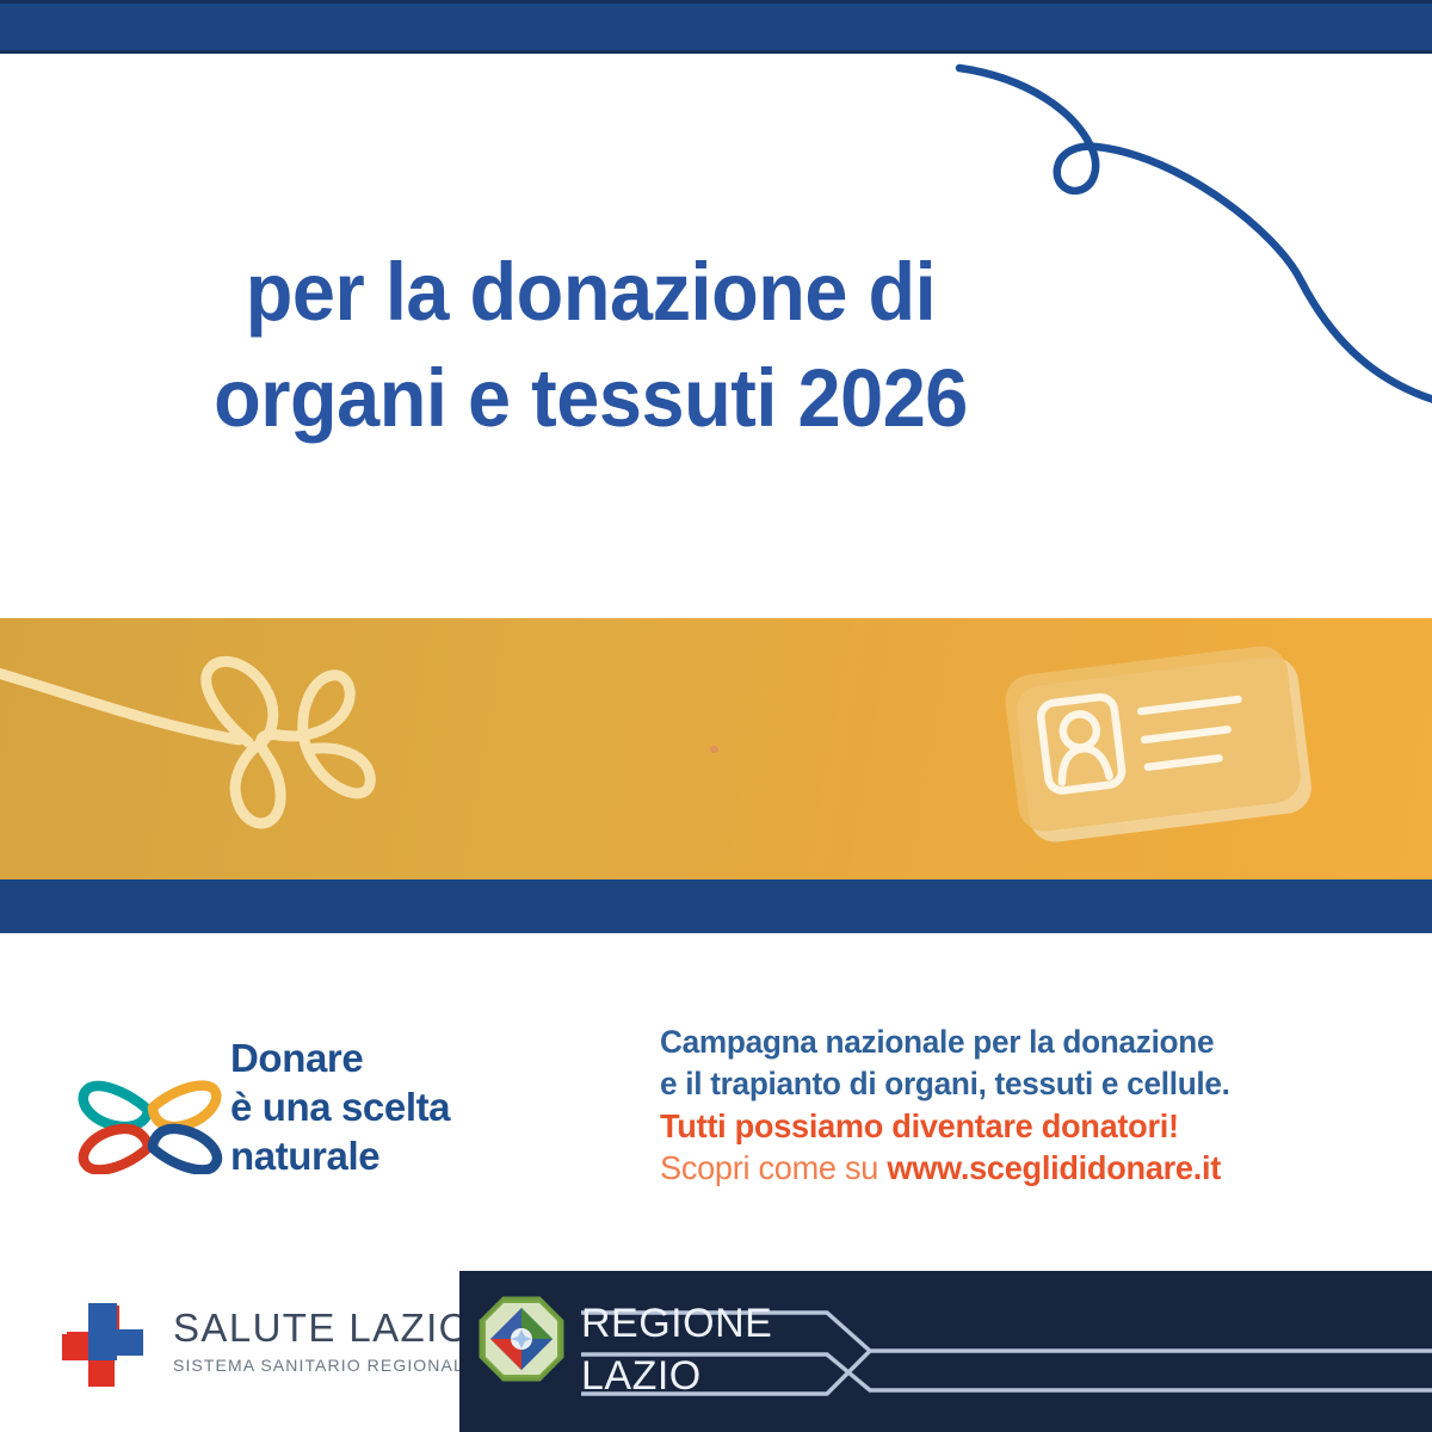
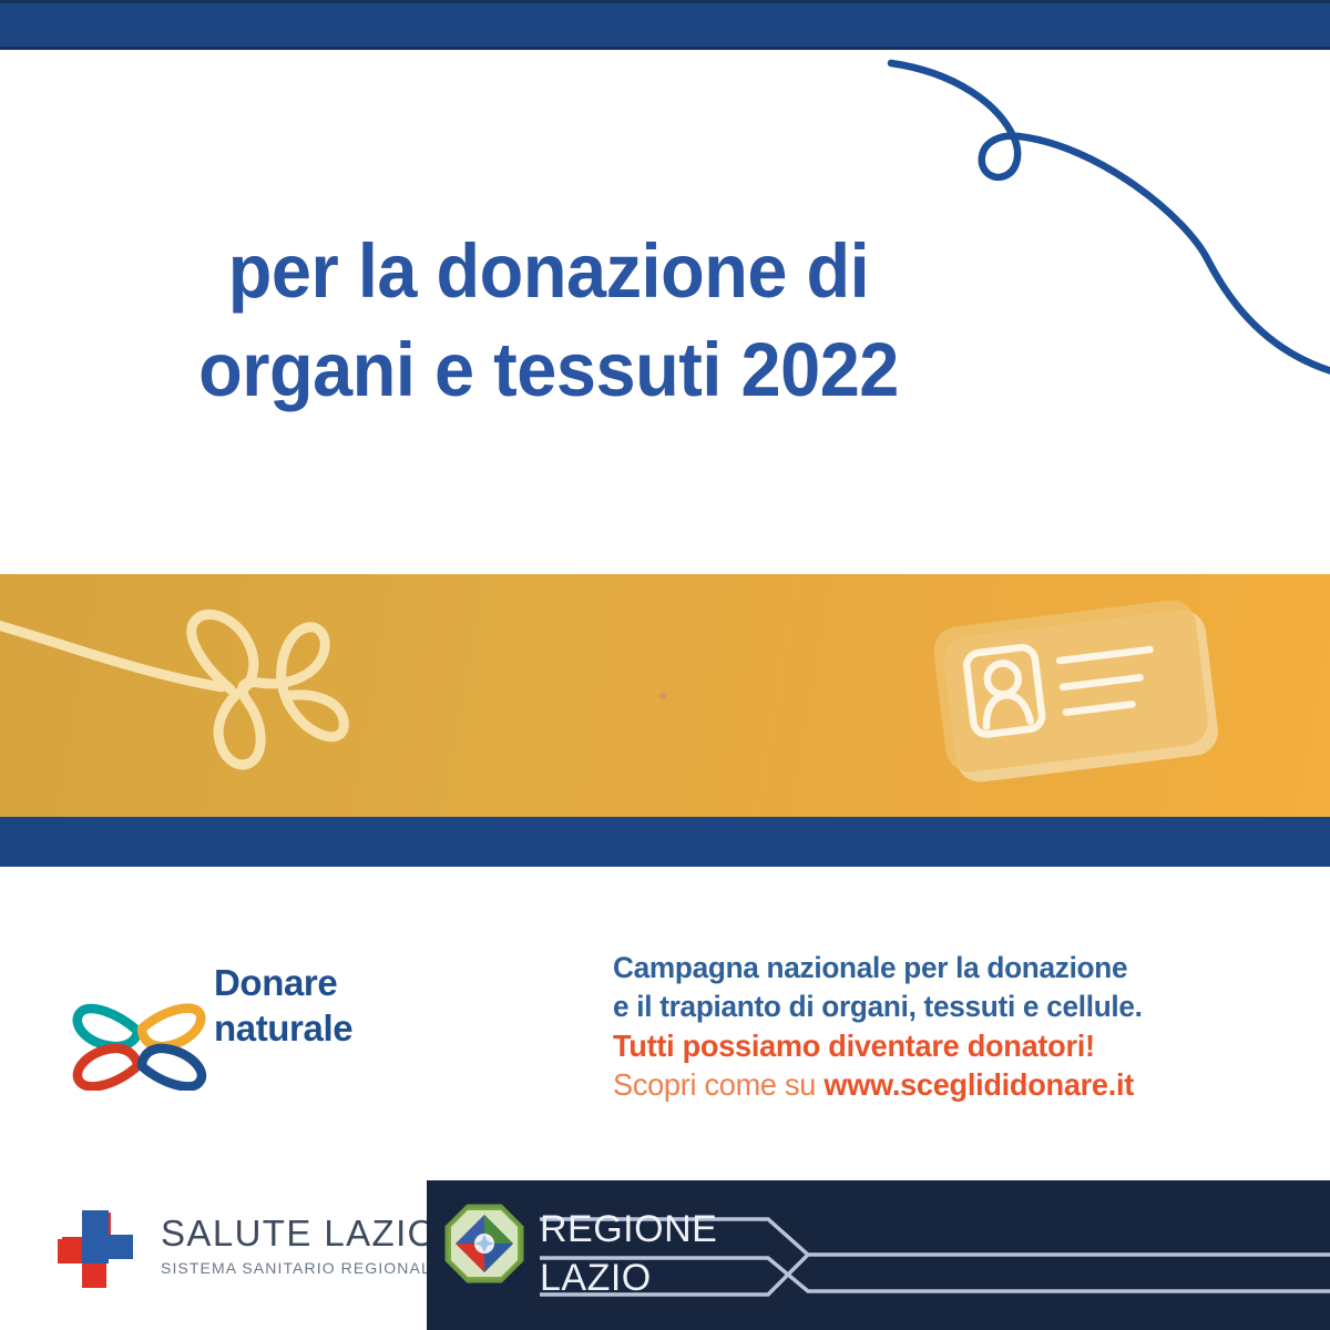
  per la donazione di
- organi e tessuti 2026
+ organi e tessuti 2022
  Donare
- è una scelta
  naturale
  Campagna nazionale per la donazione
  e il trapianto di organi, tessuti e cellule.
  Tutti possiamo diventare donatori!
  Scopri come su www.sceglididonare.it
  SALUTE LAZIO
  SISTEMA SANITARIO REGIONA
  REGIONE
  LAZIO
